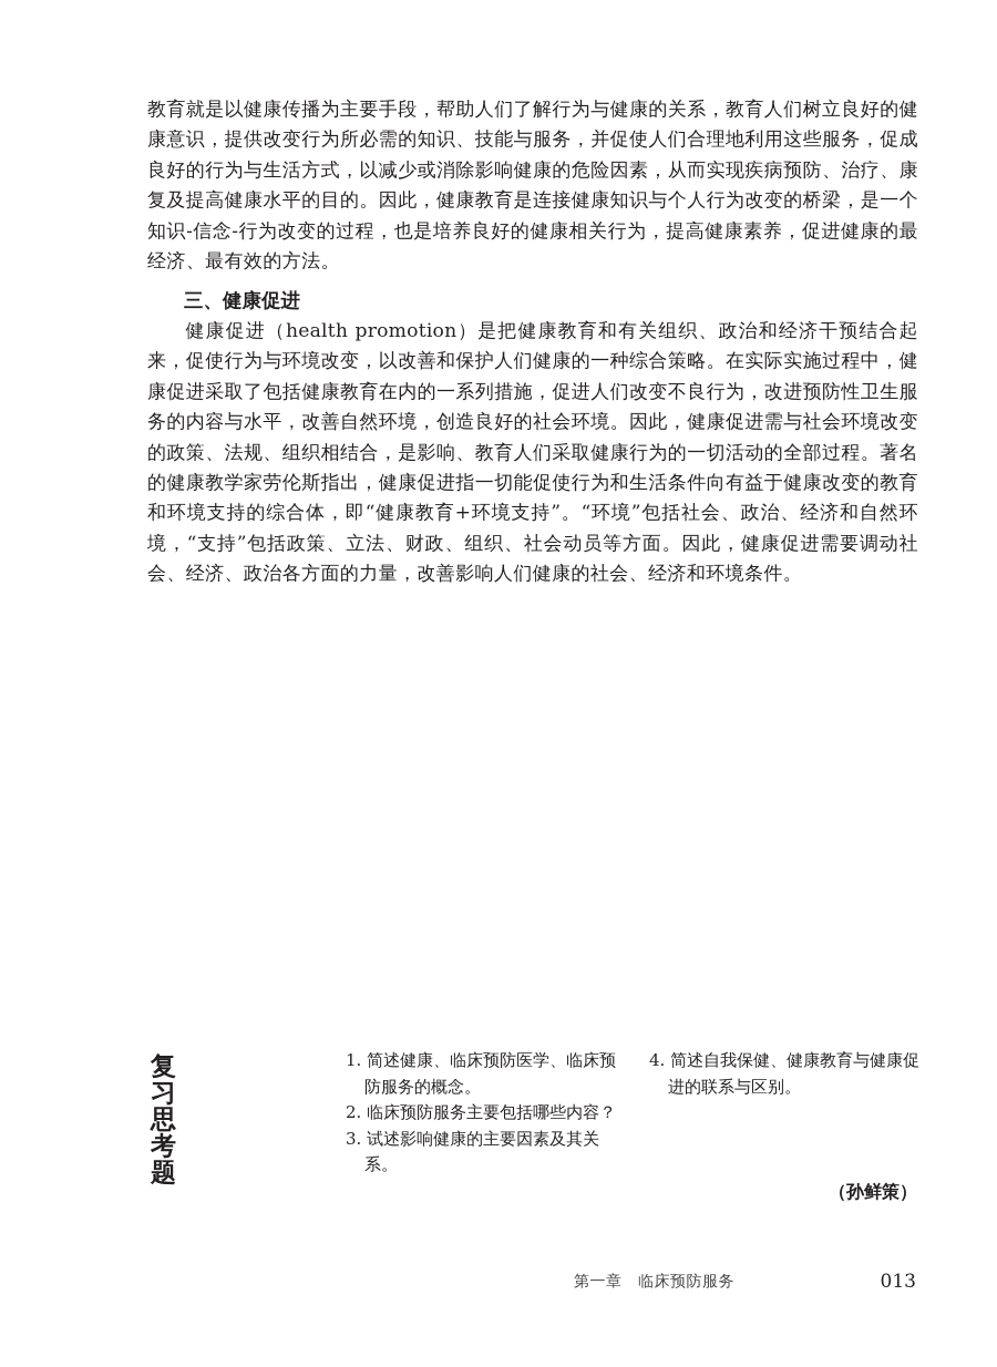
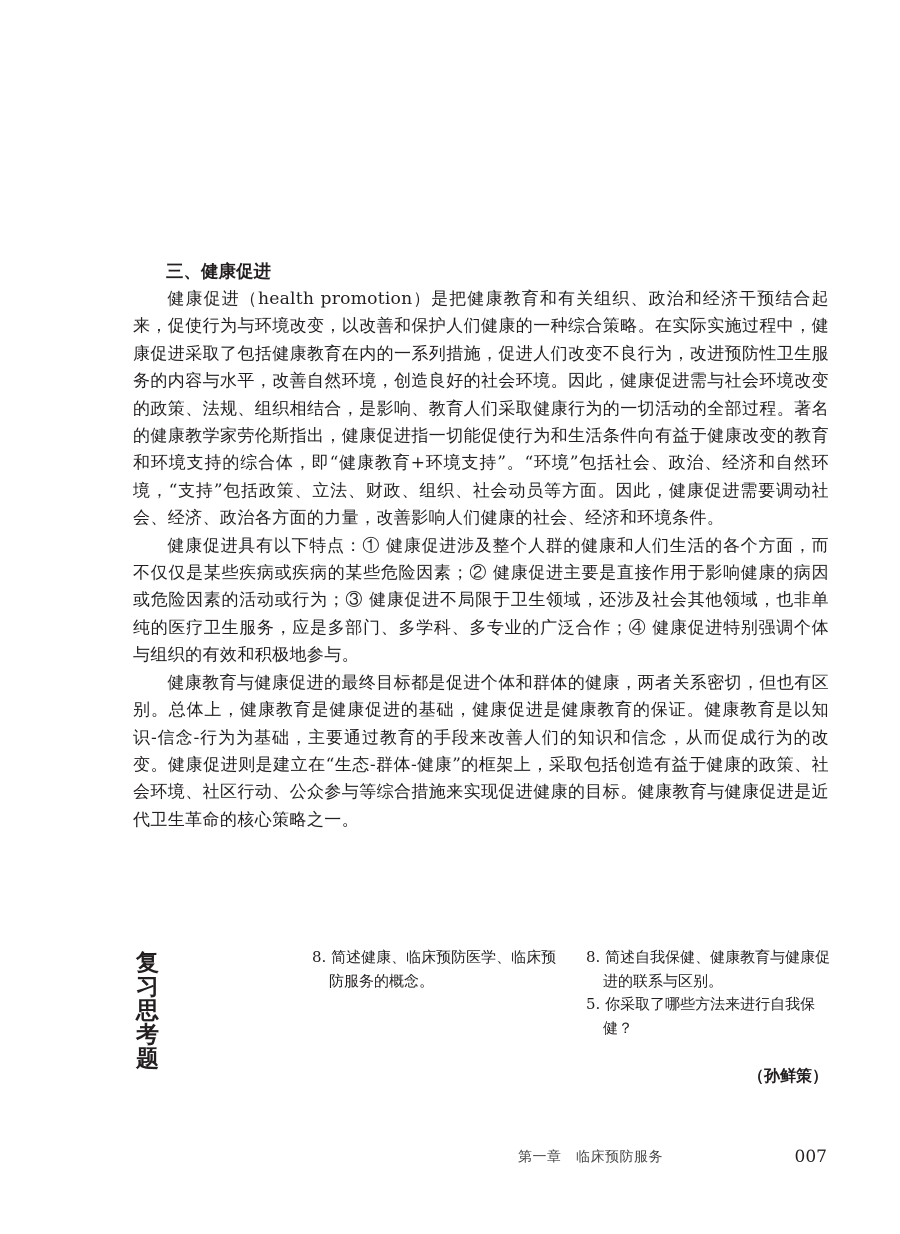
- 教育就是以健康传播为主要手段，帮助人们了解行为与健康的关系，教育人们树立良好的健康意识，提供改变行为所必需的知识、技能与服务，并促使人们合理地利用这些服务，促成良好的行为与生活方式，以减少或消除影响健康的危险因素，从而实现疾病预防、治疗、康复及提高健康水平的目的。因此，健康教育是连接健康知识与个人行为改变的桥梁，是一个知识-信念-行为改变的过程，也是培养良好的健康相关行为，提高健康素养，促进健康的最经济、最有效的方法。
  三、健康促进
  健康促进（health promotion）是把健康教育和有关组织、政治和经济干预结合起来，促使行为与环境改变，以改善和保护人们健康的一种综合策略。在实际实施过程中，健康促进采取了包括健康教育在内的一系列措施，促进人们改变不良行为，改进预防性卫生服务的内容与水平，改善自然环境，创造良好的社会环境。因此，健康促进需与社会环境改变的政策、法规、组织相结合，是影响、教育人们采取健康行为的一切活动的全部过程。著名的健康教学家劳伦斯指出，健康促进指一切能促使行为和生活条件向有益于健康改变的教育和环境支持的综合体，即“健康教育+环境支持”。“环境”包括社会、政治、经济和自然环境，“支持”包括政策、立法、财政、组织、社会动员等方面。因此，健康促进需要调动社会、经济、政治各方面的力量，改善影响人们健康的社会、经济和环境条件。
+ 健康促进具有以下特点：① 健康促进涉及整个人群的健康和人们生活的各个方面，而不仅仅是某些疾病或疾病的某些危险因素；② 健康促进主要是直接作用于影响健康的病因或危险因素的活动或行为；③ 健康促进不局限于卫生领域，还涉及社会其他领域，也非单纯的医疗卫生服务，应是多部门、多学科、多专业的广泛合作；④ 健康促进特别强调个体与组织的有效和积极地参与。
+ 健康教育与健康促进的最终目标都是促进个体和群体的健康，两者关系密切，但也有区别。总体上，健康教育是健康促进的基础，健康促进是健康教育的保证。健康教育是以知识-信念-行为为基础，主要通过教育的手段来改善人们的知识和信念，从而促成行为的改变。健康促进则是建立在“生态-群体-健康”的框架上，采取包括创造有益于健康的政策、社会环境、社区行动、公众参与等综合措施来实现促进健康的目标。健康教育与健康促进是近代卫生革命的核心策略之一。
  复习
  思考题
- 1. 简述健康、临床预防医学、临床预防服务的概念。
+ 8. 简述健康、临床预防医学、临床预防服务的概念。
- 2. 临床预防服务主要包括哪些内容？
- 3. 试述影响健康的主要因素及其关系。
- 4. 简述自我保健、健康教育与健康促进的联系与区别。
+ 8. 简述自我保健、健康教育与健康促进的联系与区别。
+ 5. 你采取了哪些方法来进行自我保健？
  （孙鲜策）
  第一章 临床预防服务
- 013
+ 007
